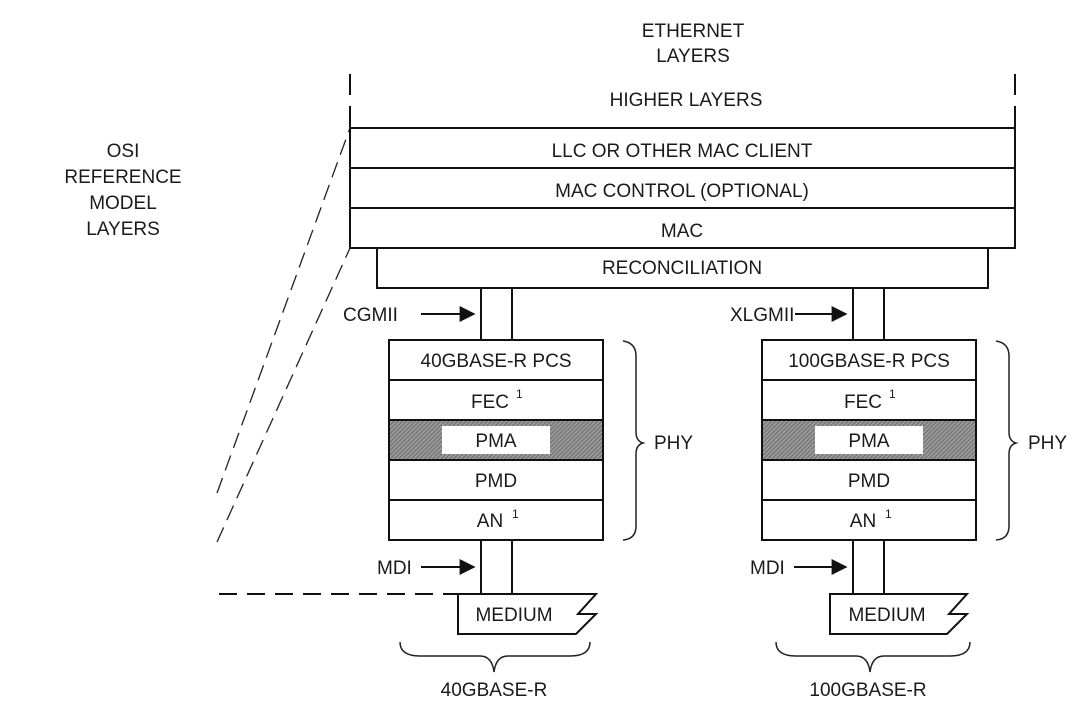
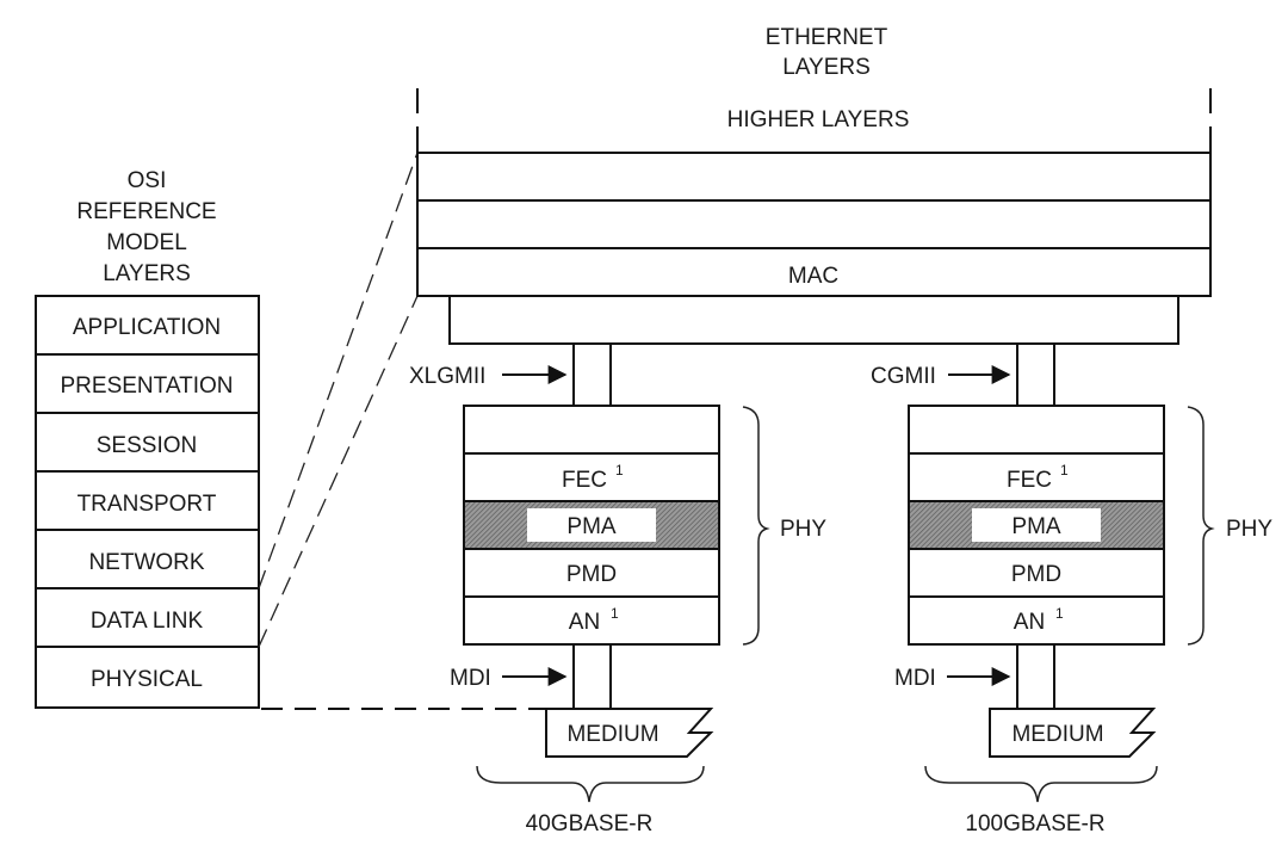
  OSI
  REFERENCE
  MODEL
  LAYERS
+ APPLICATION
+ PRESENTATION
+ SESSION
+ TRANSPORT
+ NETWORK
+ DATA LINK
+ PHYSICAL
  ETHERNET
  LAYERS
  HIGHER LAYERS
- LLC OR OTHER MAC CLIENT
- MAC CONTROL (OPTIONAL)
  MAC
- RECONCILIATION
- CGMII
+ XLGMII
- 40GBASE-R PCS
  FEC
  1
  PMA
  PMD
  AN
  1
  PHY
  MDI
  MEDIUM
  40GBASE-R
- XLGMII
+ CGMII
- 100GBASE-R PCS
  FEC
  1
  PMA
  PMD
  AN
  1
  PHY
  MDI
  MEDIUM
  100GBASE-R
